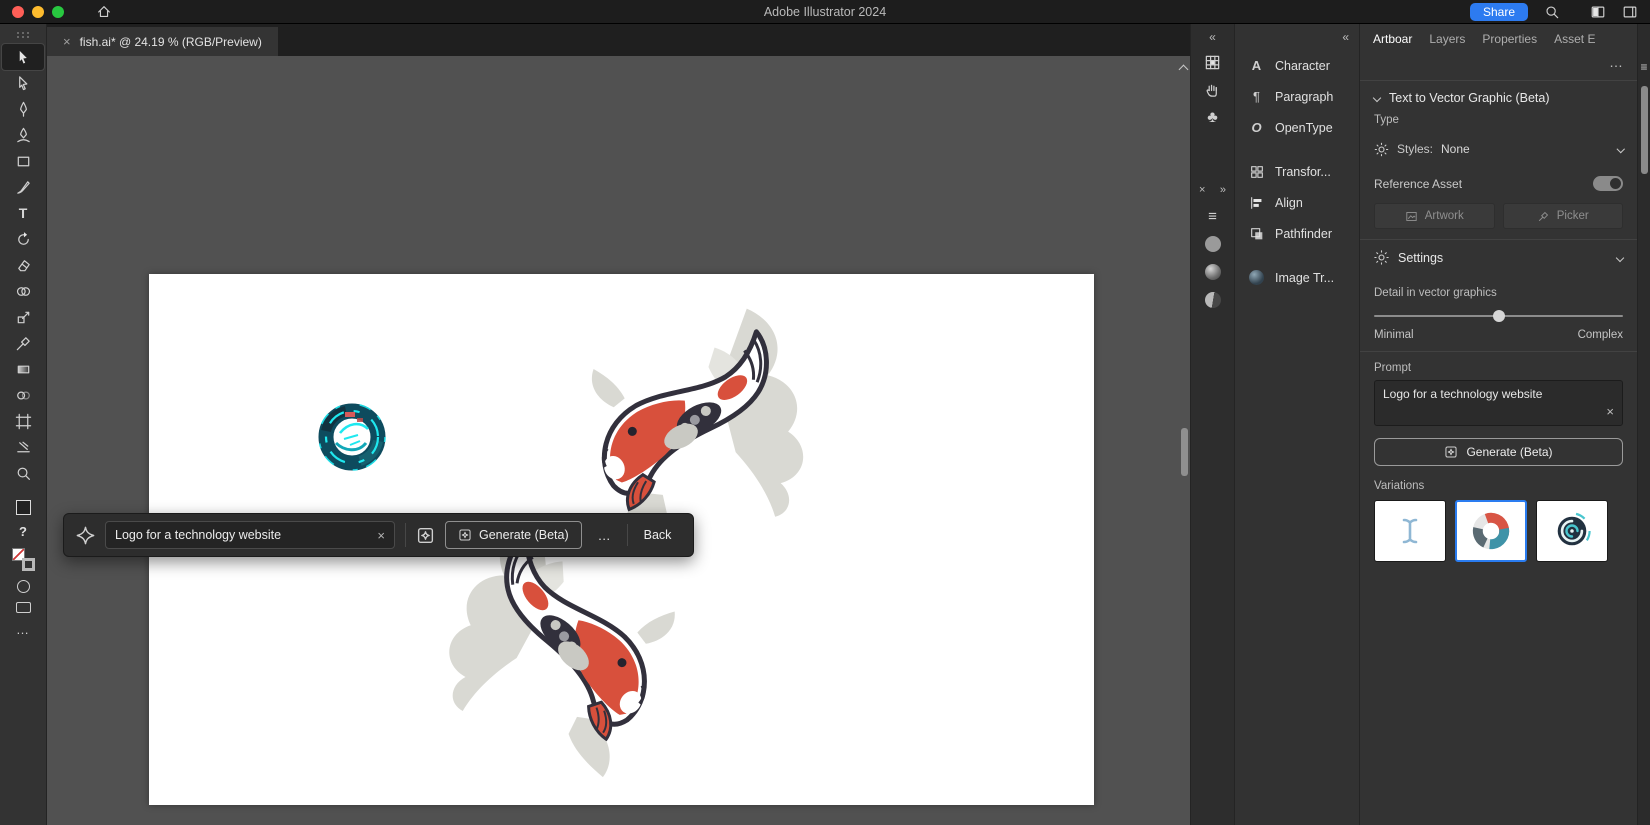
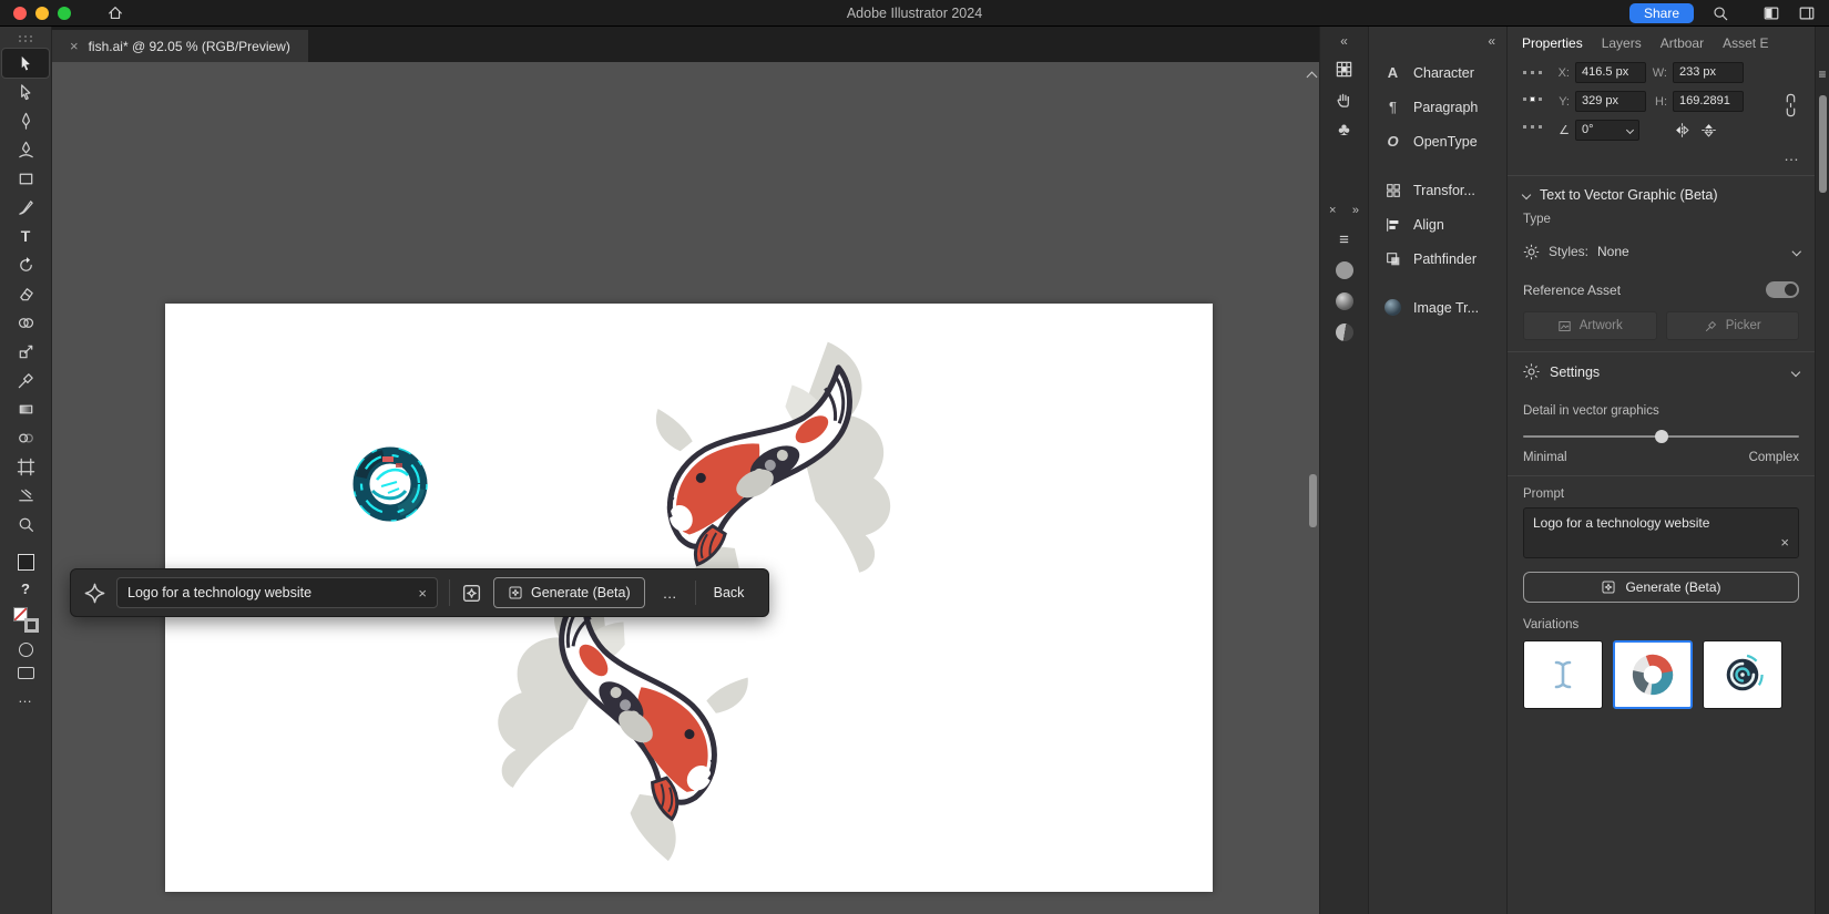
  Adobe Illustrator 2024
  Share
  T
  ?
  …
  ×
- fish.ai* @ 24.19 % (RGB/Preview)
+ fish.ai* @ 92.05 % (RGB/Preview)
  Logo for a technology website
  ×
  Generate (Beta)
  …
  Back
  «
  ♣
  ×
  »
  ≡
  «
  A
  Character
  ¶
  Paragraph
  O
  OpenType
  Transfor...
  Align
  Pathfinder
  Image Tr...
- Artboar
+ Properties
  Layers
- Properties
+ Artboar
  Asset E
+ X:
+ 416.5 px
+ W:
+ 233 px
+ Y:
+ 329 px
+ H:
+ 169.2891
+ ∠
+ 0°
  …
  Text to Vector Graphic (Beta)
  Type
  Styles:
  None
  Reference Asset
  Artwork
  Picker
  Settings
  Detail in vector graphics
  Minimal
  Complex
  Prompt
  Logo for a technology website
  ×
  Generate (Beta)
  Variations
  ≡
